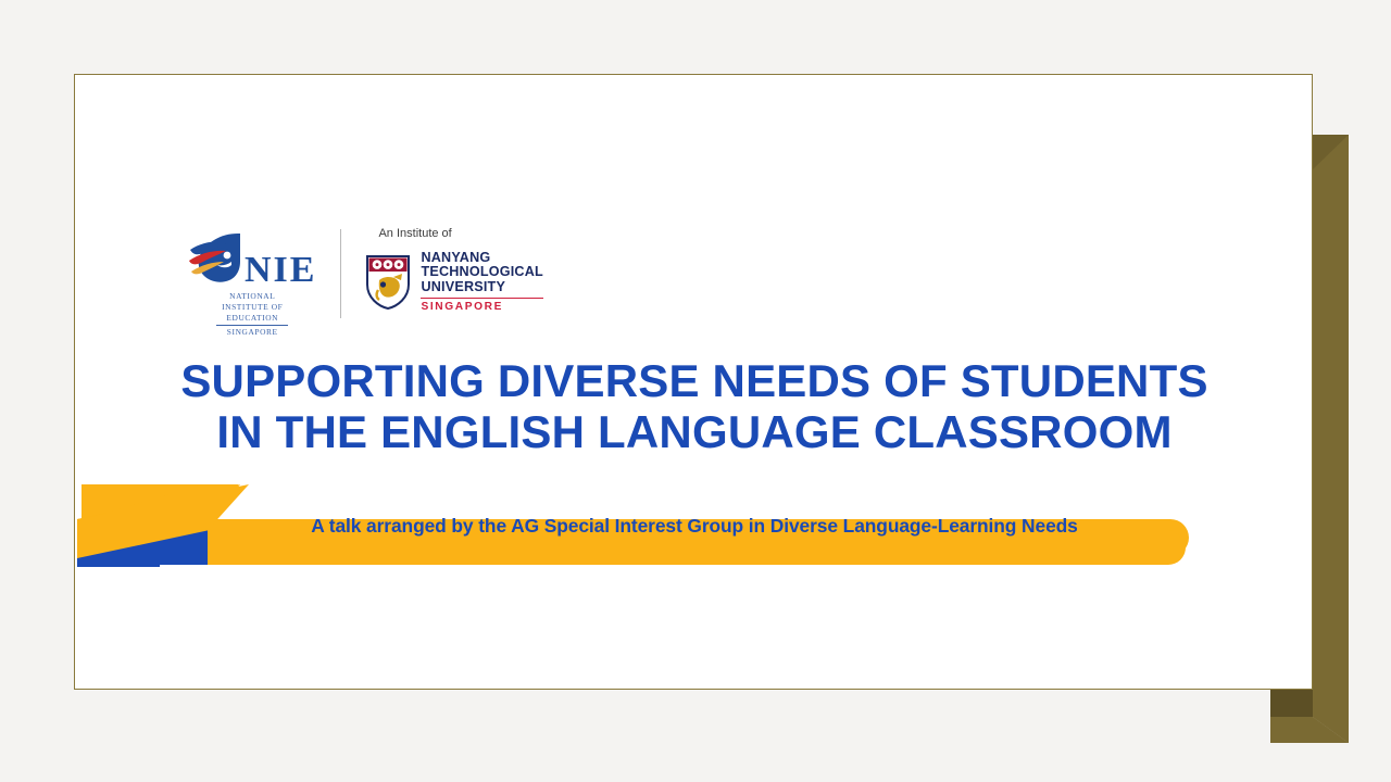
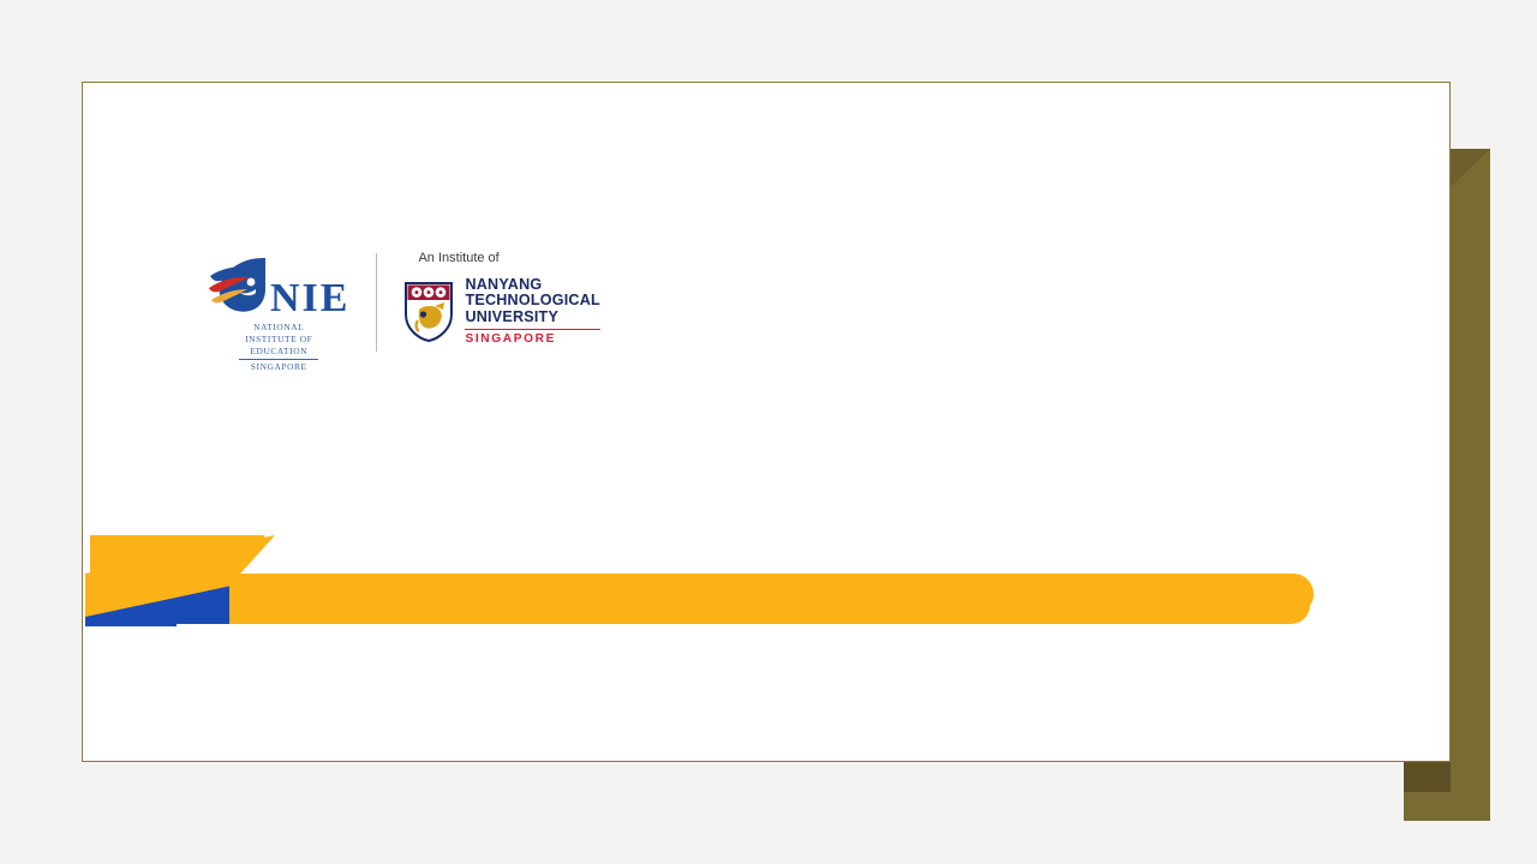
  NIE
  NATIONAL
  INSTITUTE OF
  EDUCATION
  SINGAPORE
  An Institute of
  NANYANG
  TECHNOLOGICAL
  UNIVERSITY
  SINGAPORE
- SUPPORTING DIVERSE NEEDS OF STUDENTS IN THE ENGLISH LANGUAGE CLASSROOM
- A talk arranged by the AG Special Interest Group in Diverse Language-Learning Needs
